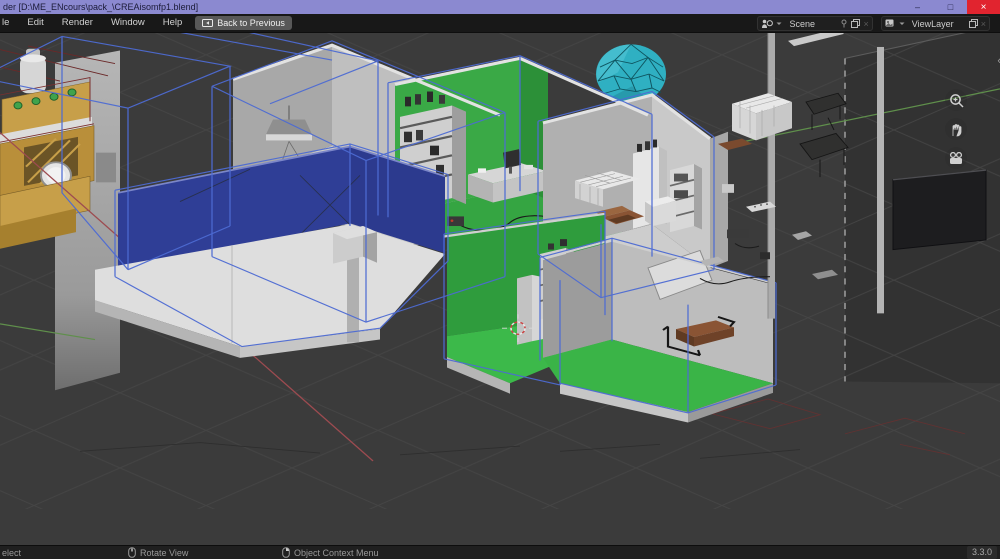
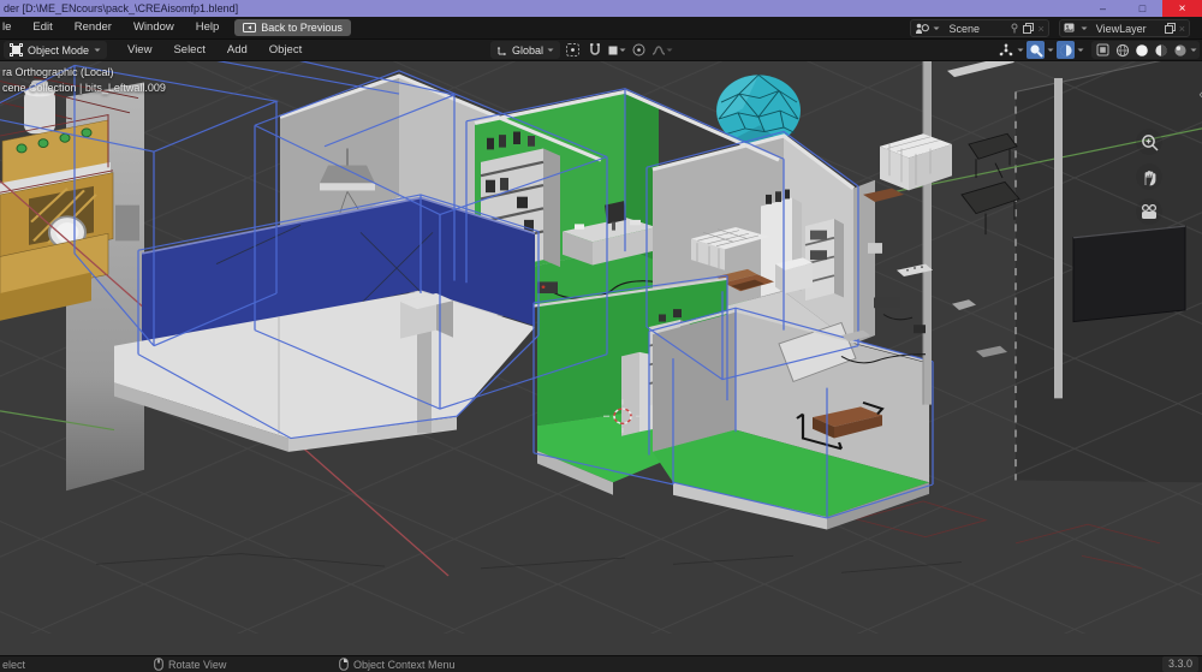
  der [D:\ME_ENcours\pack_\CREAisomfp1.blend]
  –
  □
  ×
  le
  Edit
  Render
  Window
  Help
  Back to Previous
  Scene
  ×
  ViewLayer
  ×
+ Object Mode
+ View
+ Select
+ Add
+ Object
+ Global
+ ra Orthographic (Local)
+ cene Collection | bits_Leftwall.009
  ‹
  elect
  Rotate View
  Object Context Menu
  3.3.0
